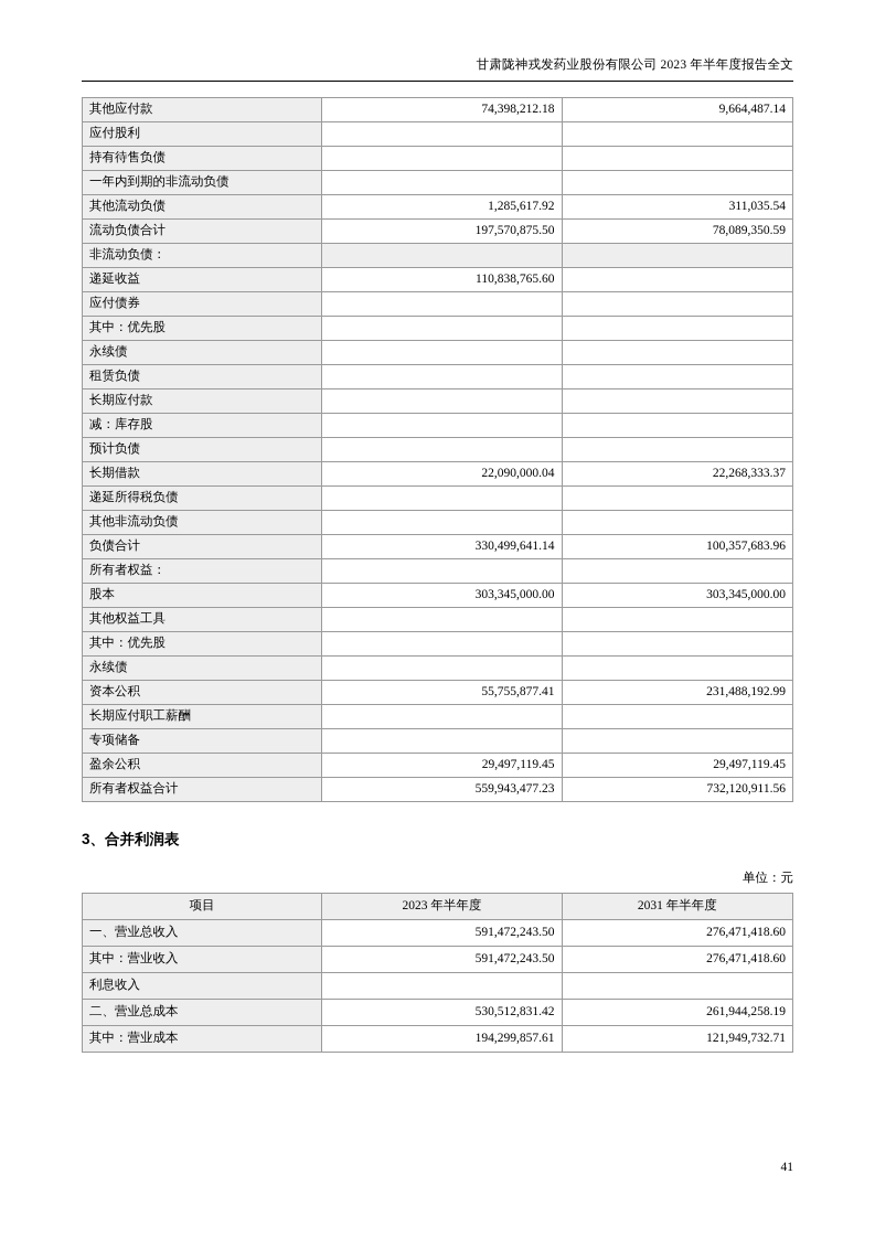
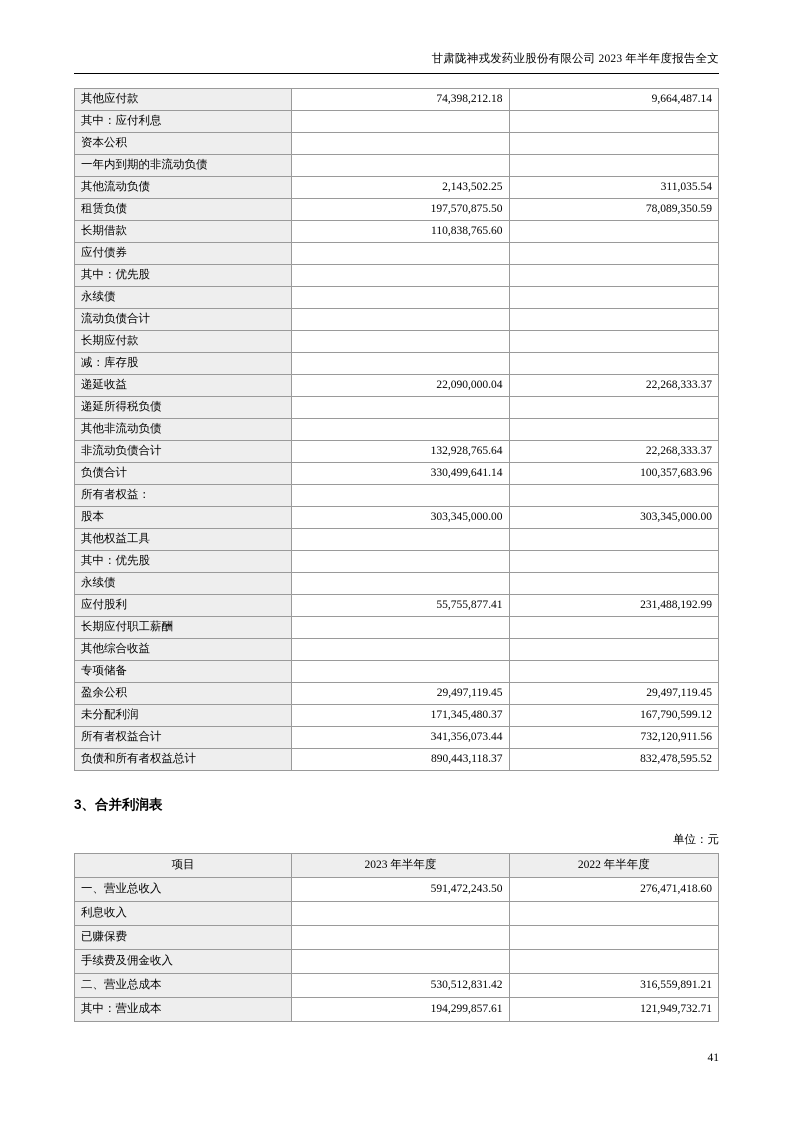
  甘肃陇神戎发药业股份有限公司 2023 年半年度报告全文
  其他应付款	74,398,212.18	9,664,487.14
+ 其中：应付利息
- 应付股利
+ 资本公积
- 持有待售负债
  一年内到期的非流动负债
- 其他流动负债	1,285,617.92	311,035.54
+ 其他流动负债	2,143,502.25	311,035.54
- 流动负债合计	197,570,875.50	78,089,350.59
+ 租赁负债	197,570,875.50	78,089,350.59
- 非流动负债：
- 递延收益	110,838,765.60
+ 长期借款	110,838,765.60
  应付债券
  其中：优先股
  永续债
- 租赁负债
+ 流动负债合计
  长期应付款
  减：库存股
- 预计负债
- 长期借款	22,090,000.04	22,268,333.37
+ 递延收益	22,090,000.04	22,268,333.37
  递延所得税负债
  其他非流动负债
+ 非流动负债合计	132,928,765.64	22,268,333.37
  负债合计	330,499,641.14	100,357,683.96
  所有者权益：
  股本	303,345,000.00	303,345,000.00
  其他权益工具
  其中：优先股
  永续债
- 资本公积	55,755,877.41	231,488,192.99
+ 应付股利	55,755,877.41	231,488,192.99
  长期应付职工薪酬
+ 其他综合收益
  专项储备
  盈余公积	29,497,119.45	29,497,119.45
+ 未分配利润	171,345,480.37	167,790,599.12
- 所有者权益合计	559,943,477.23	732,120,911.56
+ 所有者权益合计	341,356,073.44	732,120,911.56
+ 负债和所有者权益总计	890,443,118.37	832,478,595.52
  3、合并利润表
  单位：元
- 项目	2023 年半年度	2031 年半年度
+ 项目	2023 年半年度	2022 年半年度
  一、营业总收入	591,472,243.50	276,471,418.60
- 其中：营业收入	591,472,243.50	276,471,418.60
  利息收入
+ 已赚保费
+ 手续费及佣金收入
- 二、营业总成本	530,512,831.42	261,944,258.19
+ 二、营业总成本	530,512,831.42	316,559,891.21
  其中：营业成本	194,299,857.61	121,949,732.71
  41
